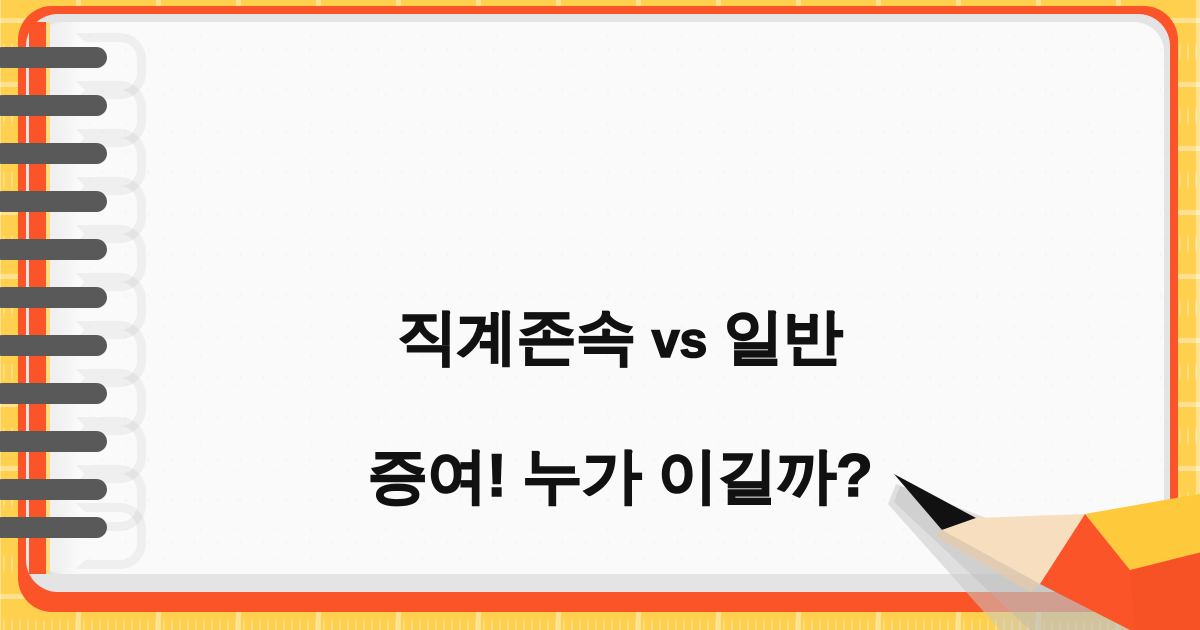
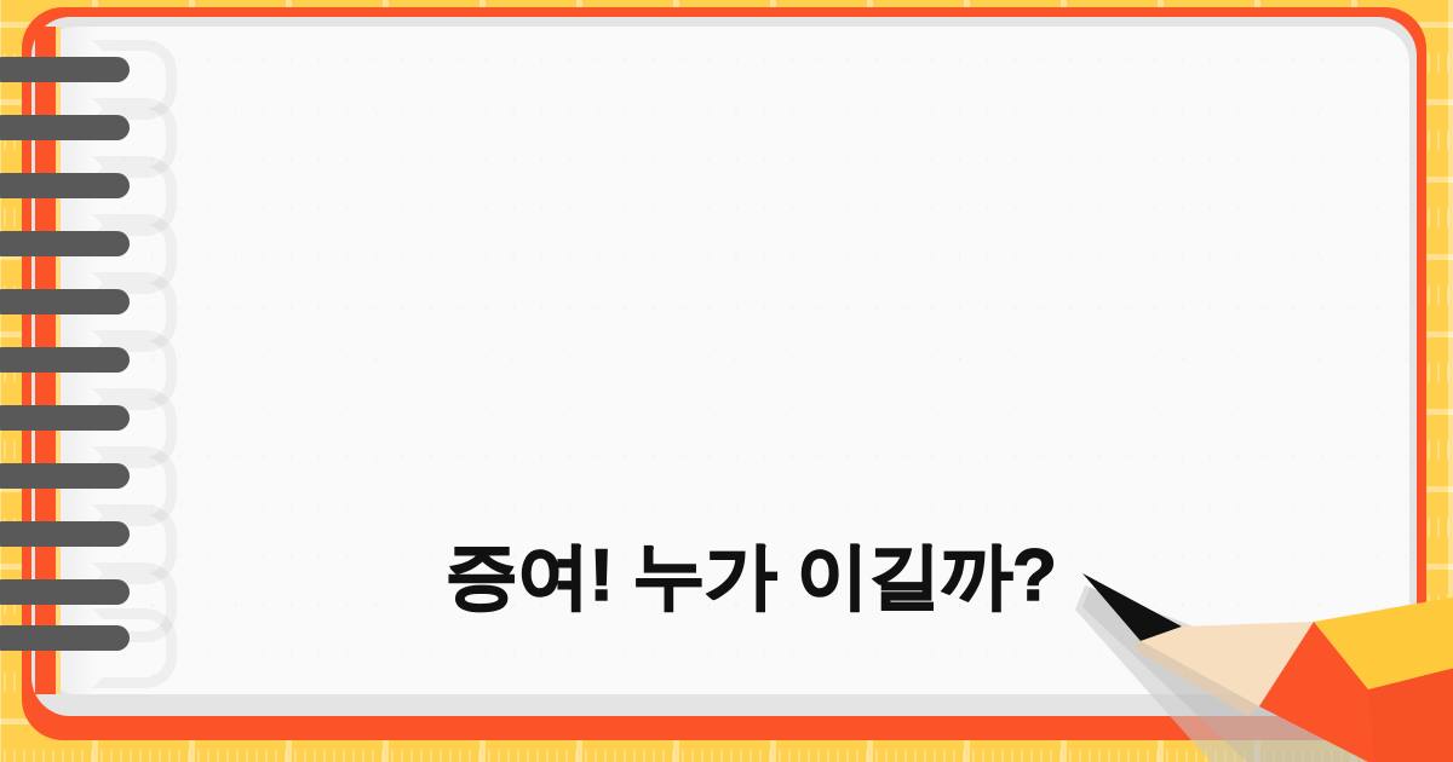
- 직계존속 vs 일반
  증여! 누가 이길까?
